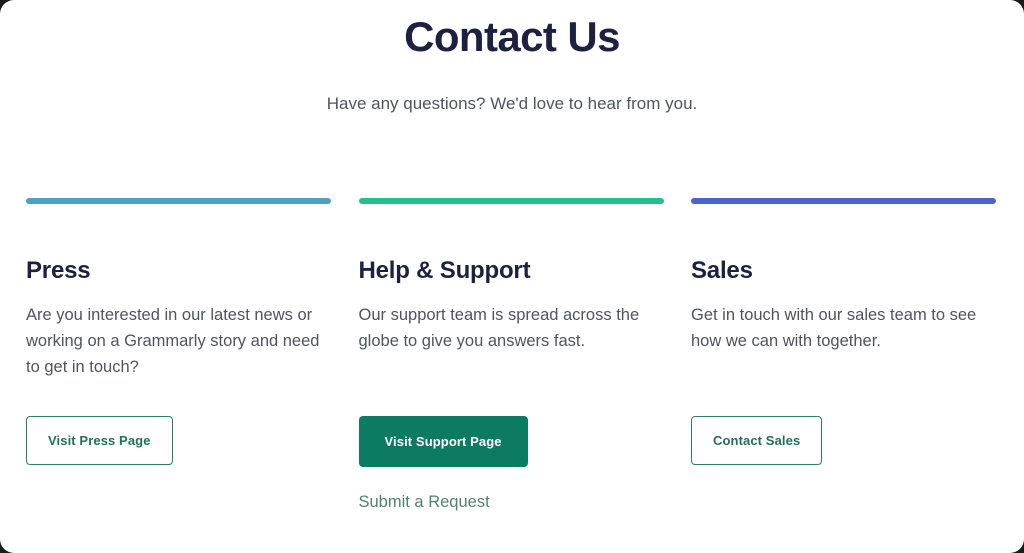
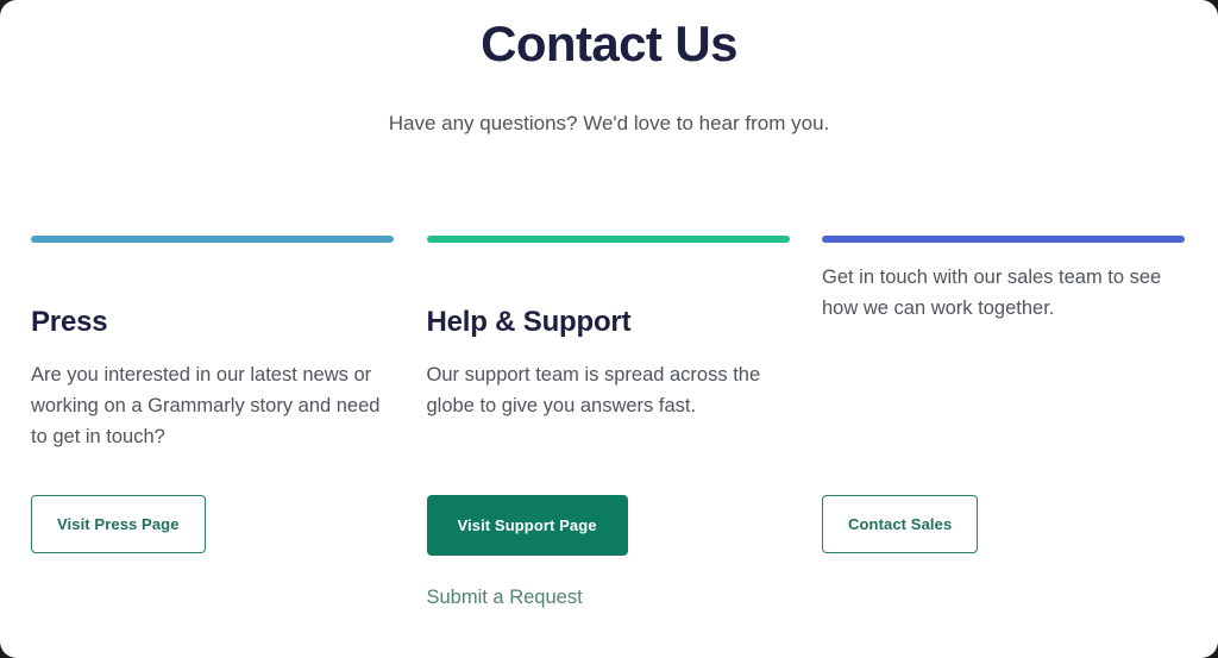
  Contact Us
  Have any questions? We'd love to hear from you.
  Press
  Are you interested in our latest news or working on a Grammarly story and need to get in touch?
  Help & Support
  Our support team is spread across the globe to give you answers fast.
- Sales
- Get in touch with our sales team to see how we can with together.
+ Get in touch with our sales team to see how we can work together.
  Visit Press Page
  Visit Support Page
  Submit a Request
  Contact Sales
